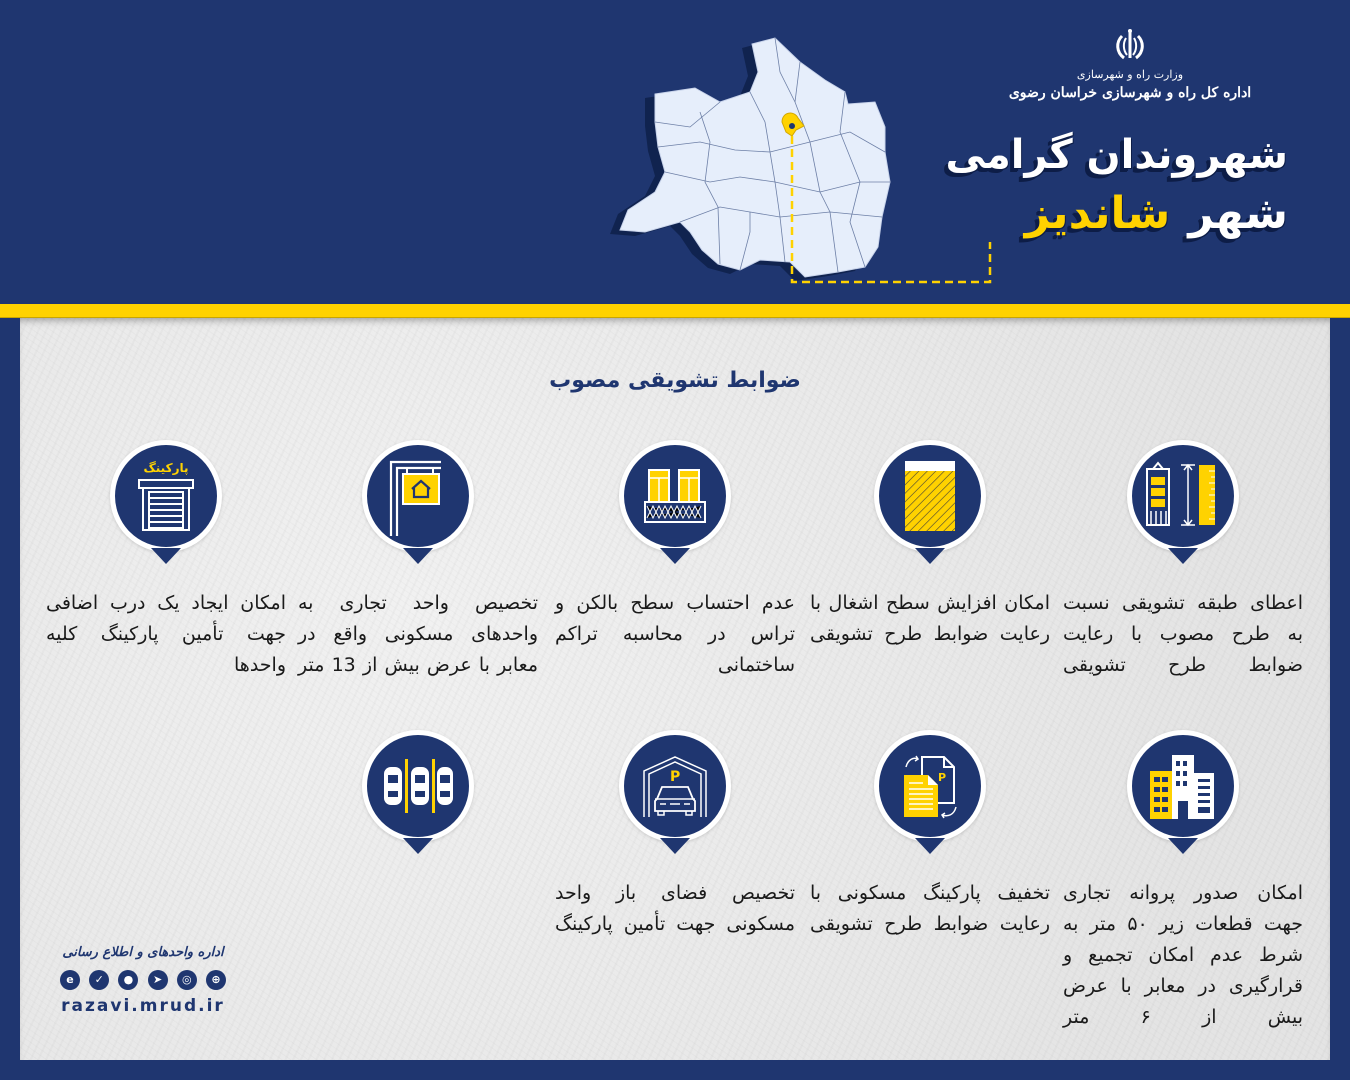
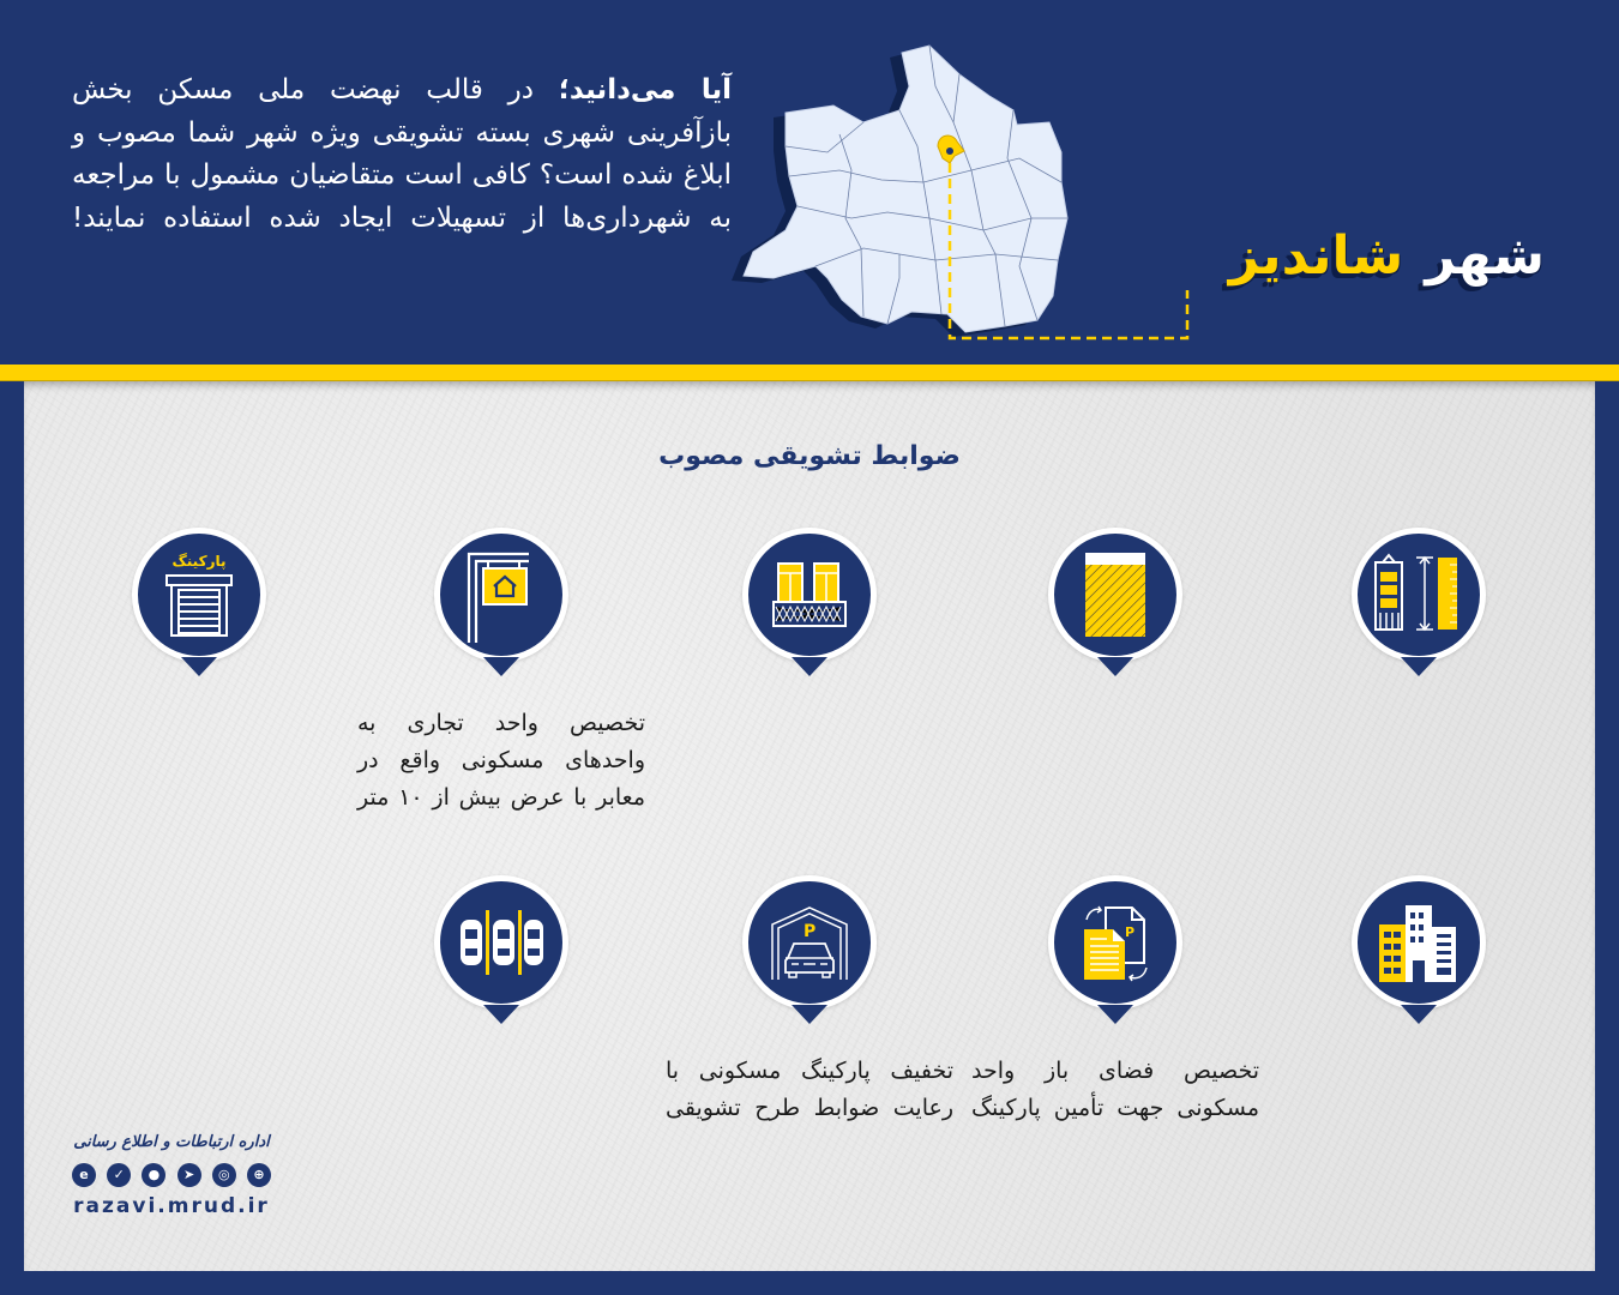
- وزارت راه و شهرسازی
- اداره کل راه و شهرسازی خراسان رضوی
- شهروندان گرامی
  شهرشاندیز
+ آیا می‌دانید؛ در قالب نهضت ملی مسکن بخش بازآفرینی شهری بسته تشویقی ویژه شهر شما مصوب و ابلاغ شده است؟ کافی است متقاضیان مشمول با مراجعه به شهرداری‌ها از تسهیلات ایجاد شده استفاده نمایند!
  ضوابط تشویقی مصوب
- اعطای طبقه تشویقی نسبت به طرح مصوب با رعایت ضوابط طرح تشویقی
- امکان افزایش سطح اشغال با رعایت ضوابط طرح تشویقی
- عدم احتساب سطح بالکن و تراس در محاسبه تراکم ساختمانی
- تخصیص واحد تجاری به واحدهای مسکونی واقع در معابر با عرض بیش از 13 متر
+ تخصیص واحد تجاری به واحدهای مسکونی واقع در معابر با عرض بیش از ۱۰ متر
  پارکینگ
- امکان ایجاد یک درب اضافی جهت تأمین پارکینگ کلیه واحدها
- امکان صدور پروانه تجاری جهت قطعات زیر ۵۰ متر به شرط عدم امکان تجمیع و قرارگیری در معابر با عرض بیش از ۶ متر
  P
- تخفیف پارکینگ مسکونی با رعایت ضوابط طرح تشویقی
+ تخصیص فضای باز واحد مسکونی جهت تأمین پارکینگ
  P
- تخصیص فضای باز واحد مسکونی جهت تأمین پارکینگ
+ تخفیف پارکینگ مسکونی با رعایت ضوابط طرح تشویقی
- اداره واحدهای و اطلاع رسانی
+ اداره ارتباطات و اطلاع رسانی
  e
  ✓
  ●
  ➤
  ◎
  ⊕
  razavi.mrud.ir
